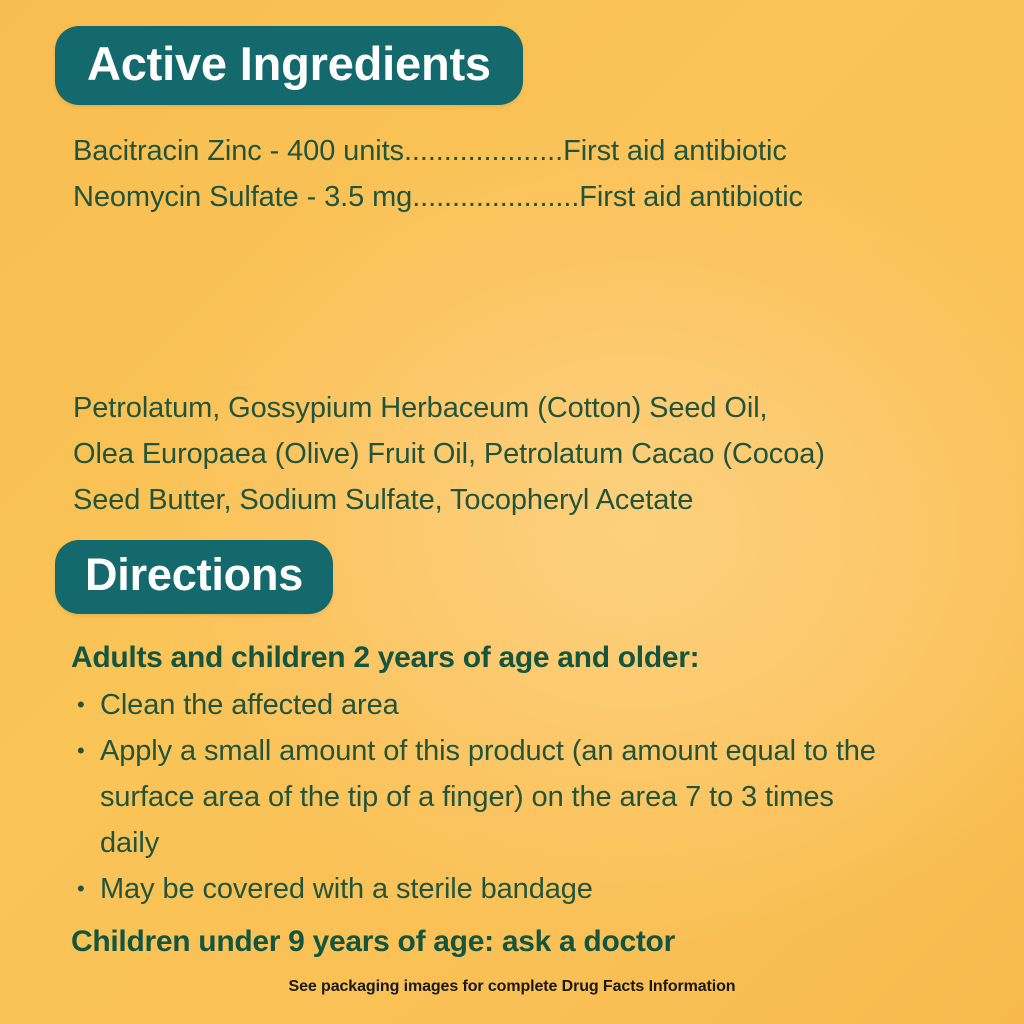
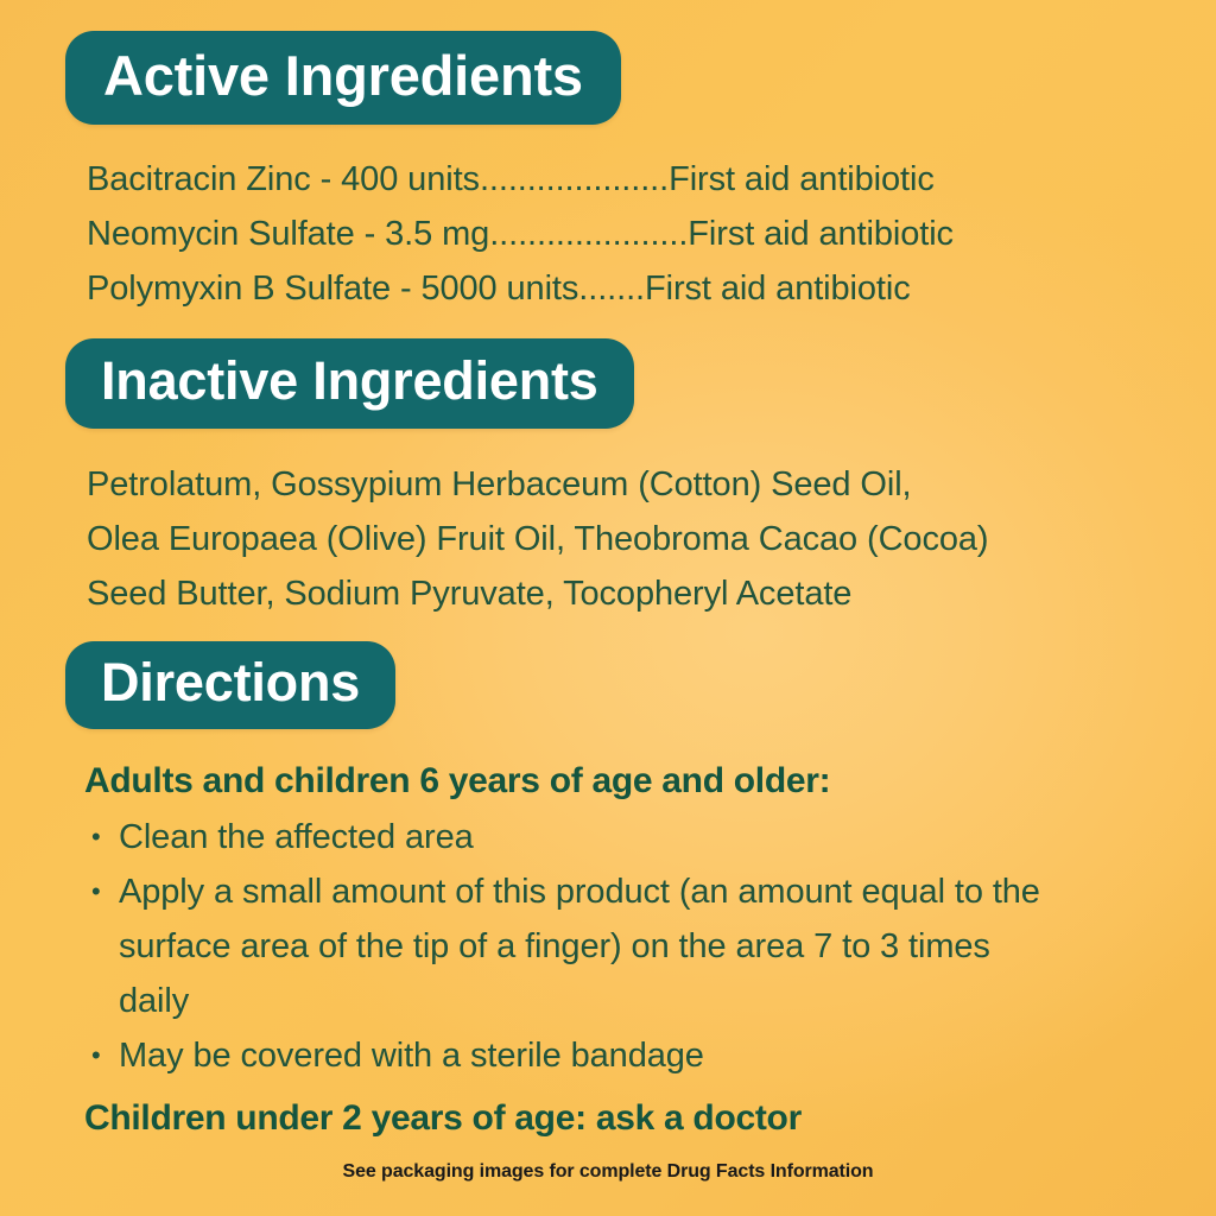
  Active Ingredients
  Bacitracin Zinc - 400 units....................First aid antibiotic
  Neomycin Sulfate - 3.5 mg.....................First aid antibiotic
+ Polymyxin B Sulfate - 5000 units.......First aid antibiotic
+ Inactive Ingredients
  Petrolatum, Gossypium Herbaceum (Cotton) Seed Oil,
- Olea Europaea (Olive) Fruit Oil, Petrolatum Cacao (Cocoa)
+ Olea Europaea (Olive) Fruit Oil, Theobroma Cacao (Cocoa)
- Seed Butter, Sodium Sulfate, Tocopheryl Acetate
+ Seed Butter, Sodium Pyruvate, Tocopheryl Acetate
  Directions
- Adults and children 2 years of age and older:
+ Adults and children 6 years of age and older:
  •
  Clean the affected area
  •
  Apply a small amount of this product (an amount equal to the surface area of the tip of a finger) on the area 7 to 3 times daily
  •
  May be covered with a sterile bandage
- Children under 9 years of age: ask a doctor
+ Children under 2 years of age: ask a doctor
  See packaging images for complete Drug Facts Information
